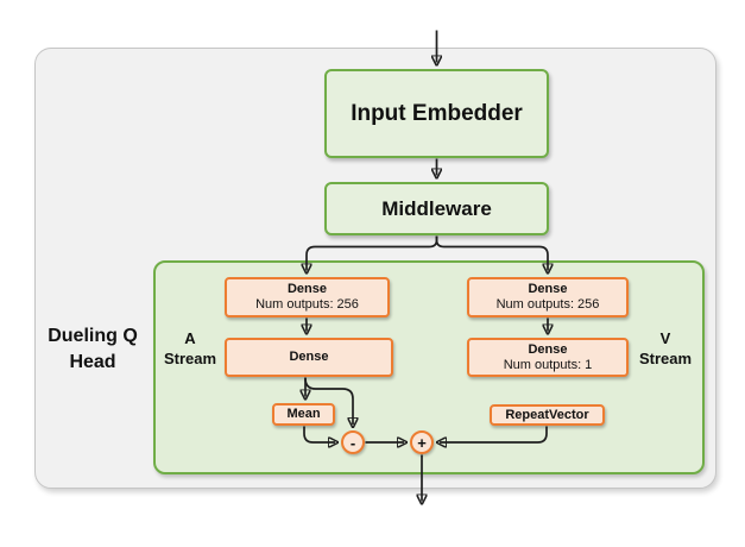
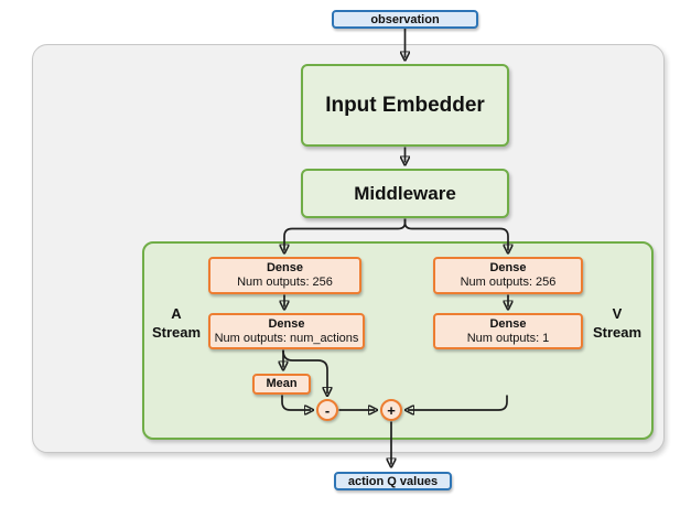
+ observation
  Input Embedder
  Middleware
- Dueling Q
- Head
  A
  Stream
  V
  Stream
  Dense
  Num outputs: 256
  Dense
+ Num outputs: num_actions
  Dense
  Num outputs: 256
  Dense
  Num outputs: 1
  Mean
- RepeatVector
  -
  +
+ action Q values
